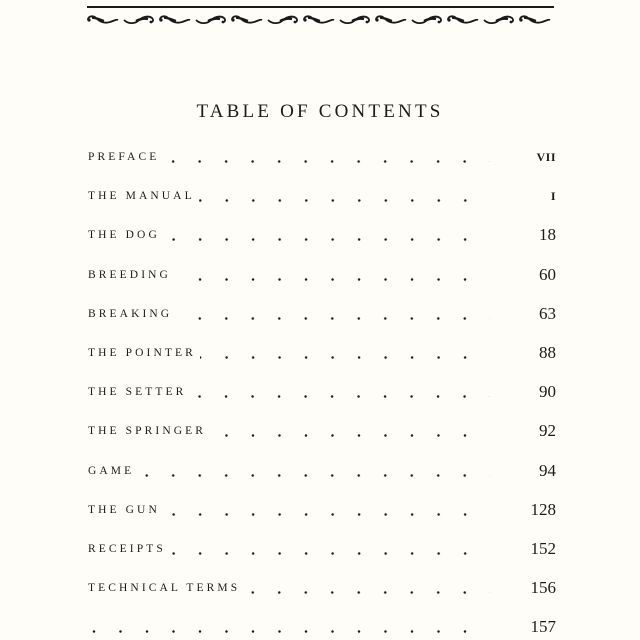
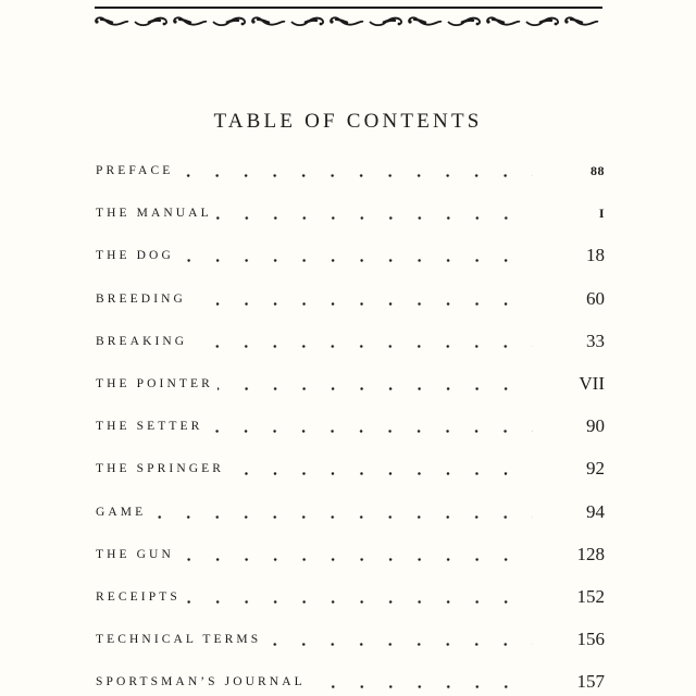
  TABLE OF CONTENTS
  PREFACE
- VII
+ 88
  THE MANUAL
  I
  THE DOG
  18
  BREEDING
  60
  BREAKING
- 63
+ 33
  THE POINTER
- 88
+ VII
  THE SETTER
  90
  THE SPRINGER
  92
  GAME
  94
  THE GUN
  128
  RECEIPTS
  152
  TECHNICAL TERMS
  156
+ SPORTSMAN’S JOURNAL
  157
